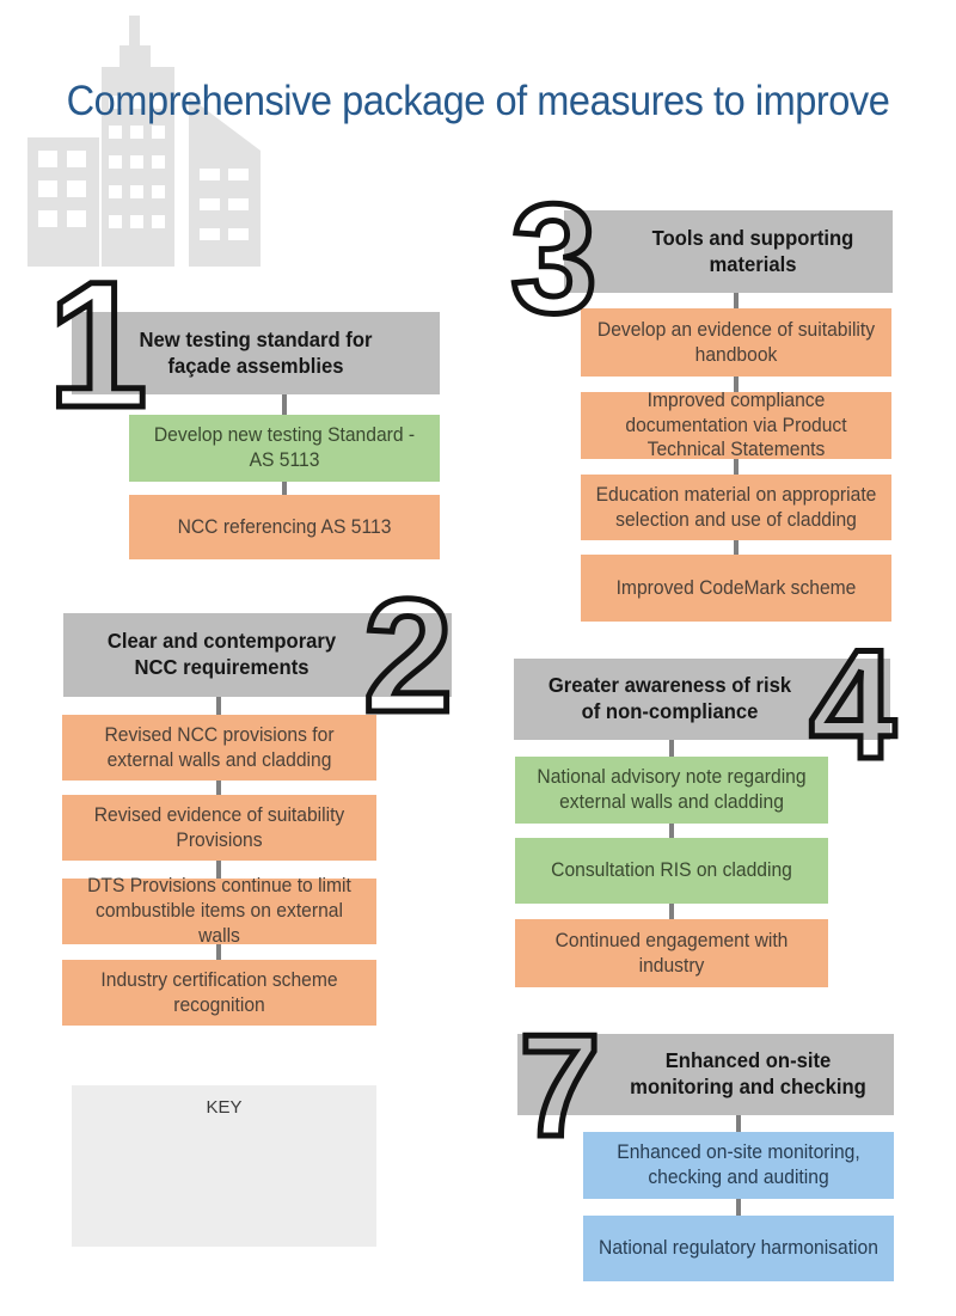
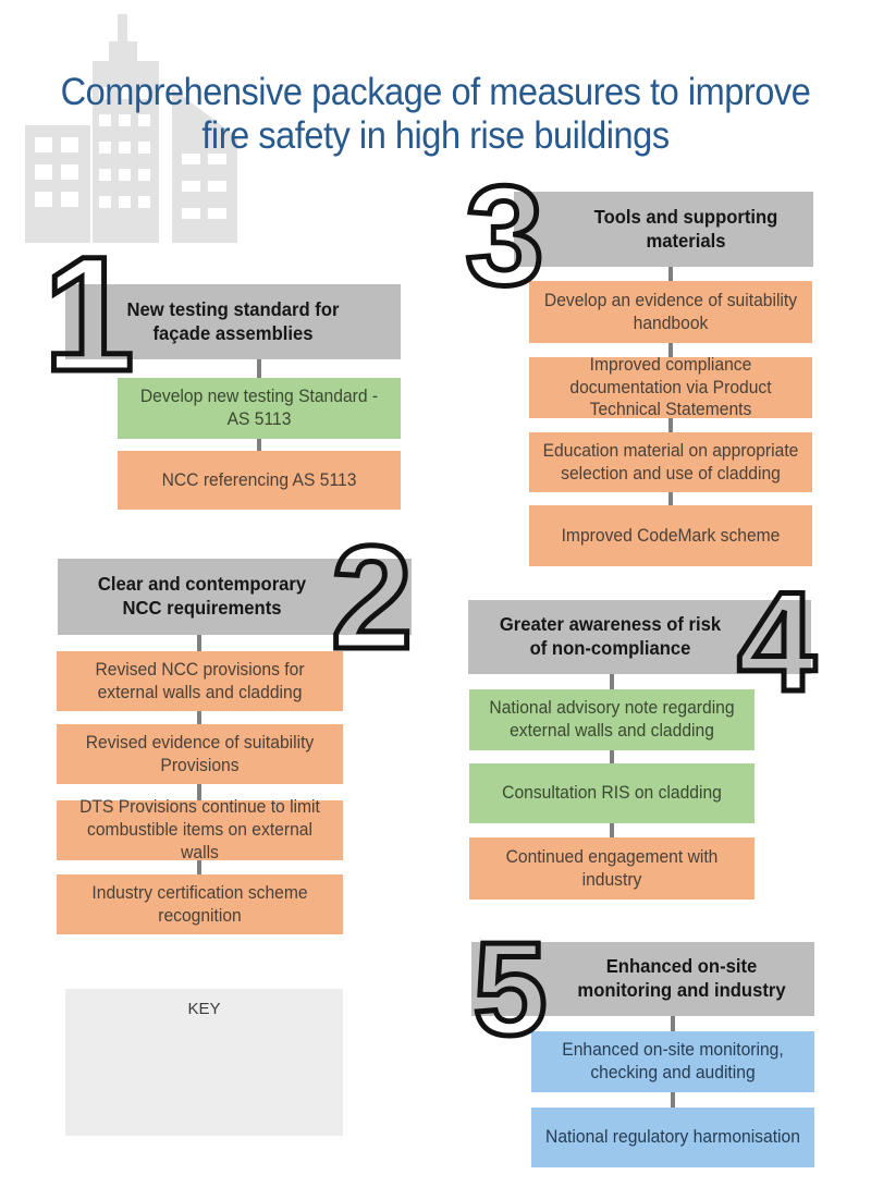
  Comprehensive package of measures to improve
+ fire safety in high rise buildings
  1
  New testing standard for façade assemblies
  Develop new testing Standard - AS 5113
  NCC referencing AS 5113
  Clear and contemporary NCC requirements
  2
  Revised NCC provisions for external walls and cladding
  Revised evidence of suitability Provisions
  DTS Provisions continue to limit combustible items on external walls
  Industry certification scheme recognition
  3
  Tools and supporting materials
  Develop an evidence of suitability handbook
  Improved compliance documentation via Product Technical Statements
  Education material on appropriate selection and use of cladding
  Improved CodeMark scheme
  Greater awareness of risk of non-compliance
  4
  National advisory note regarding external walls and cladding
  Consultation RIS on cladding
  Continued engagement with industry
- 7
+ 5
- Enhanced on-site monitoring and checking
+ Enhanced on-site monitoring and industry
  Enhanced on-site monitoring, checking and auditing
  National regulatory harmonisation
  KEY
